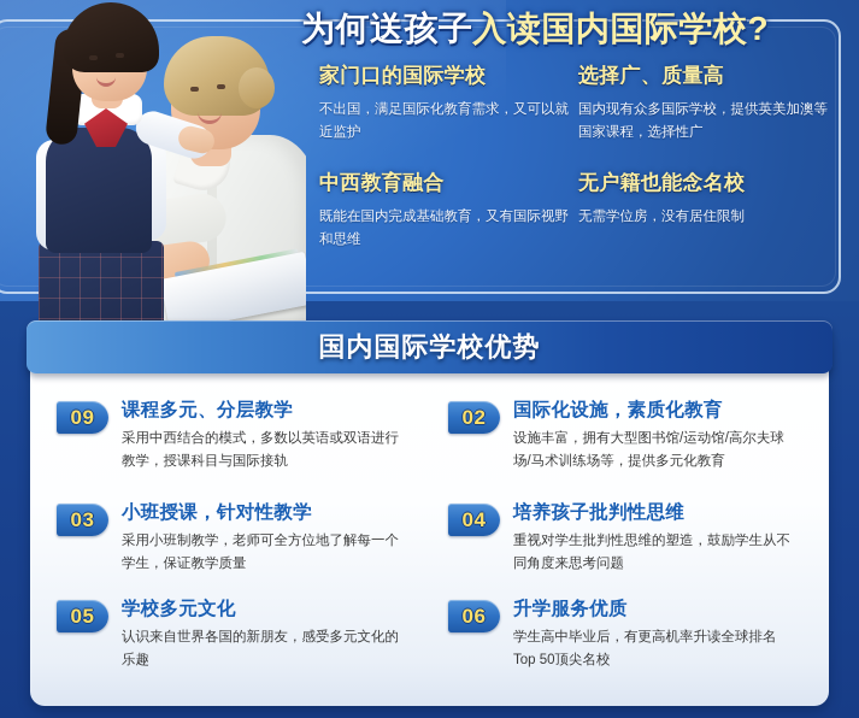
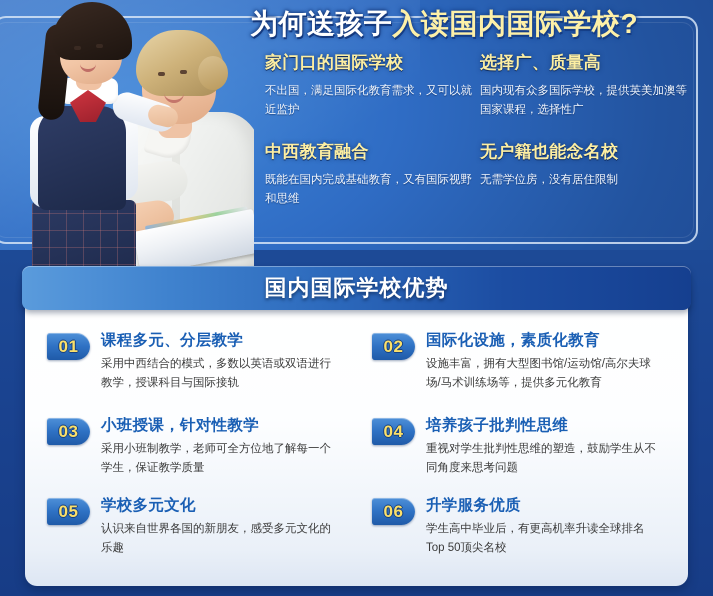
  为何送孩子入读国内国际学校?
  家门口的国际学校
  不出国，满足国际化教育需求，又可以就近监护
  选择广、质量高
  国内现有众多国际学校，提供英美加澳等国家课程，选择性广
  中西教育融合
  既能在国内完成基础教育，又有国际视野和思维
  无户籍也能念名校
  无需学位房，没有居住限制
  国内国际学校优势
- 09
+ 01
  课程多元、分层教学
  采用中西结合的模式，多数以英语或双语进行教学，授课科目与国际接轨
  02
  国际化设施，素质化教育
  设施丰富，拥有大型图书馆/运动馆/高尔夫球场/马术训练场等，提供多元化教育
  03
  小班授课，针对性教学
  采用小班制教学，老师可全方位地了解每一个学生，保证教学质量
  04
  培养孩子批判性思维
  重视对学生批判性思维的塑造，鼓励学生从不同角度来思考问题
  05
  学校多元文化
  认识来自世界各国的新朋友，感受多元文化的乐趣
  06
  升学服务优质
  学生高中毕业后，有更高机率升读全球排名Top 50顶尖名校
